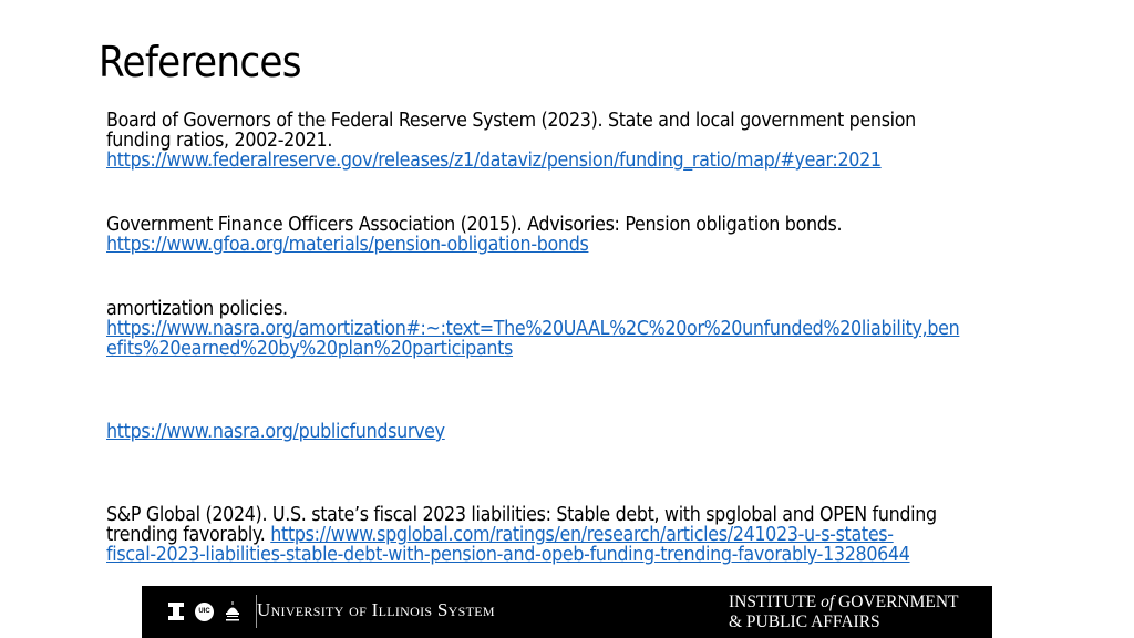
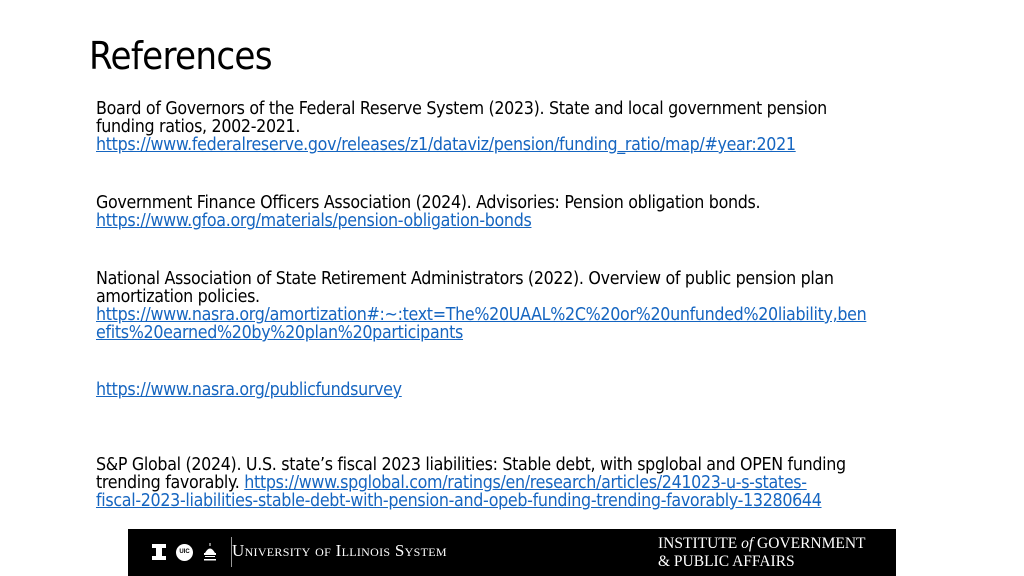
  References
  Board of Governors of the Federal Reserve System (2023). State and local government pension
  funding ratios, 2002-2021.
  https://www.federalreserve.gov/releases/z1/dataviz/pension/funding_ratio/map/#year:2021
- Government Finance Officers Association (2015). Advisories: Pension obligation bonds.
+ Government Finance Officers Association (2024). Advisories: Pension obligation bonds.
  https://www.gfoa.org/materials/pension-obligation-bonds
+ National Association of State Retirement Administrators (2022). Overview of public pension plan
  amortization policies.
  https://www.nasra.org/amortization#:~:text=The%20UAAL%2C%20or%20unfunded%20liability,ben
  efits%20earned%20by%20plan%20participants
  https://www.nasra.org/publicfundsurvey
  S&P Global (2024). U.S. state’s fiscal 2023 liabilities: Stable debt, with spglobal and OPEN funding
  trending favorably. https://www.spglobal.com/ratings/en/research/articles/241023-u-s-states-
  fiscal-2023-liabilities-stable-debt-with-pension-and-opeb-funding-trending-favorably-13280644
  University of Illinois System
  INSTITUTE of GOVERNMENT
  & PUBLIC AFFAIRS
